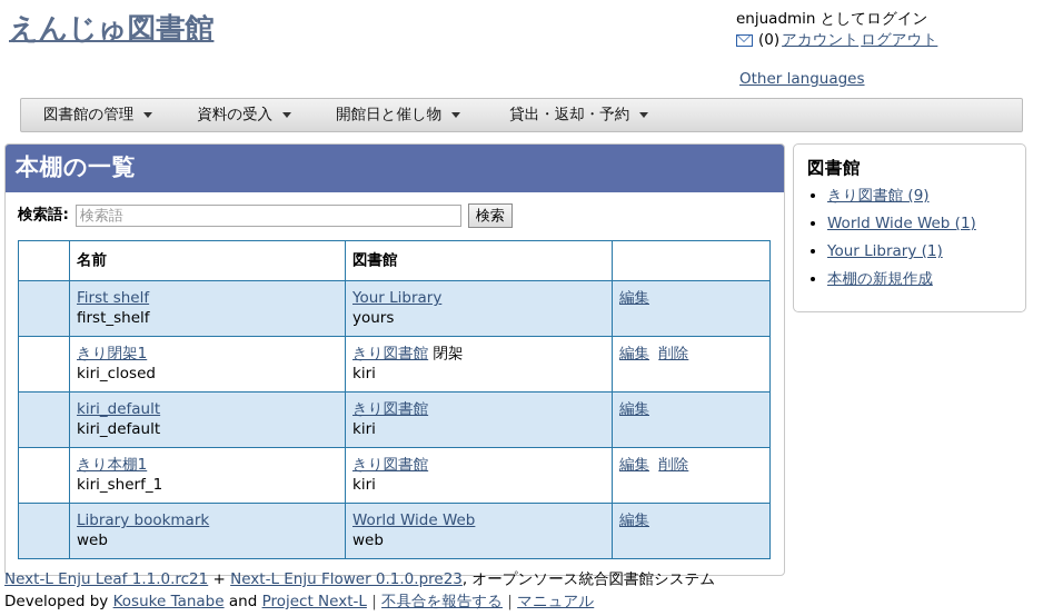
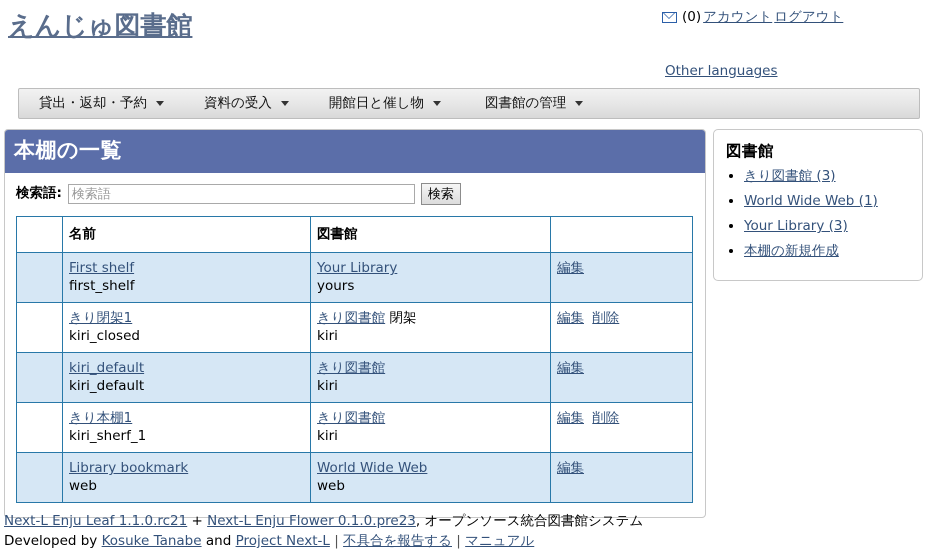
  えんじゅ図書館
- enjuadmin としてログイン
  (0)
  アカウント
  ログアウト
  Other languages
- 図書館の管理
+ 貸出・返却・予約
  資料の受入
  開館日と催し物
- 貸出・返却・予約
+ 図書館の管理
  本棚の一覧
  検索語:
  検索語
  検索
  	名前	図書館
  	First shelf first_shelf	Your Library yours	編集
  	きり閉架1 kiri_closed	きり図書館 閉架 kiri	編集 削除
  	kiri_default kiri_default	きり図書館 kiri	編集
  	きり本棚1 kiri_sherf_1	きり図書館 kiri	編集 削除
  	Library bookmark web	World Wide Web web	編集
  図書館
- きり図書館 (9)
+ きり図書館 (3)
  World Wide Web (1)
- Your Library (1)
+ Your Library (3)
  本棚の新規作成
  Next-L Enju Leaf 1.1.0.rc21 + Next-L Enju Flower 0.1.0.pre23, オープンソース統合図書館システム
  Developed by Kosuke Tanabe and Project Next-L | 不具合を報告する | マニュアル
